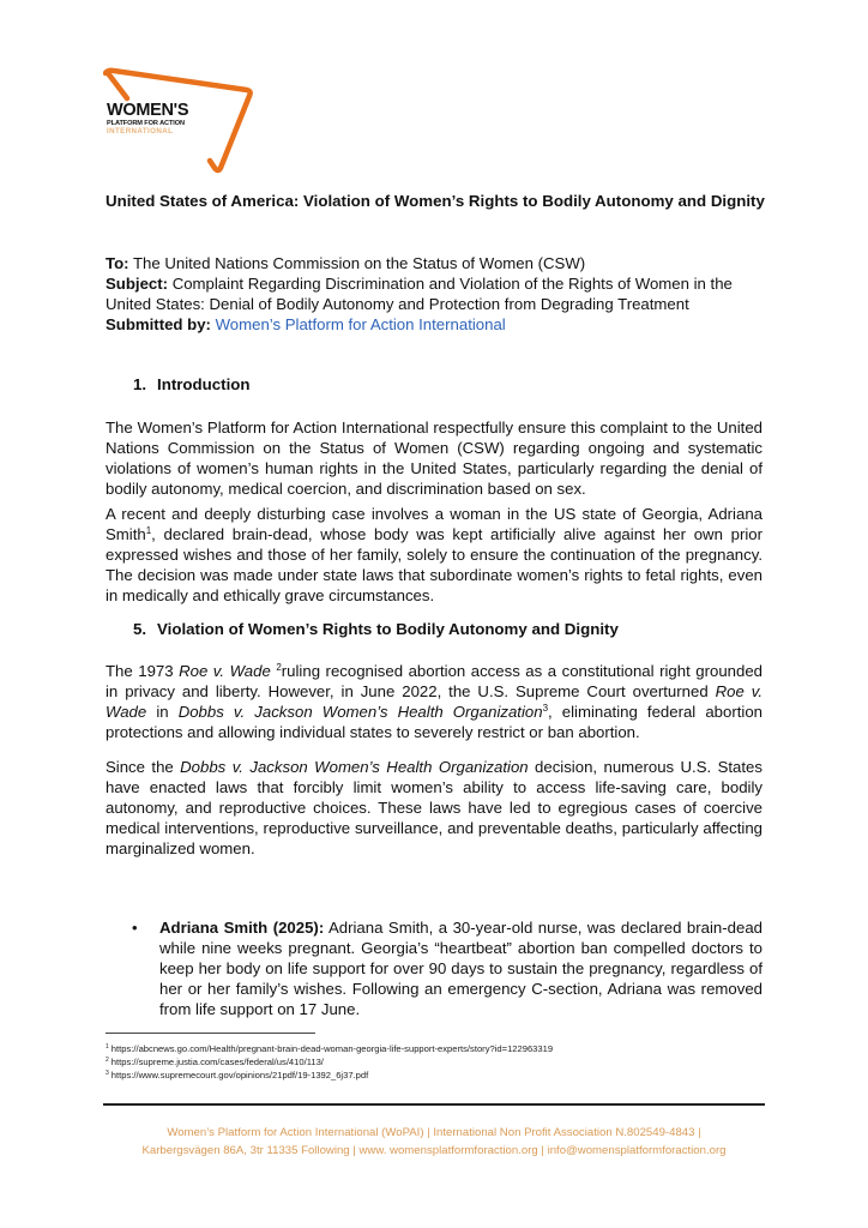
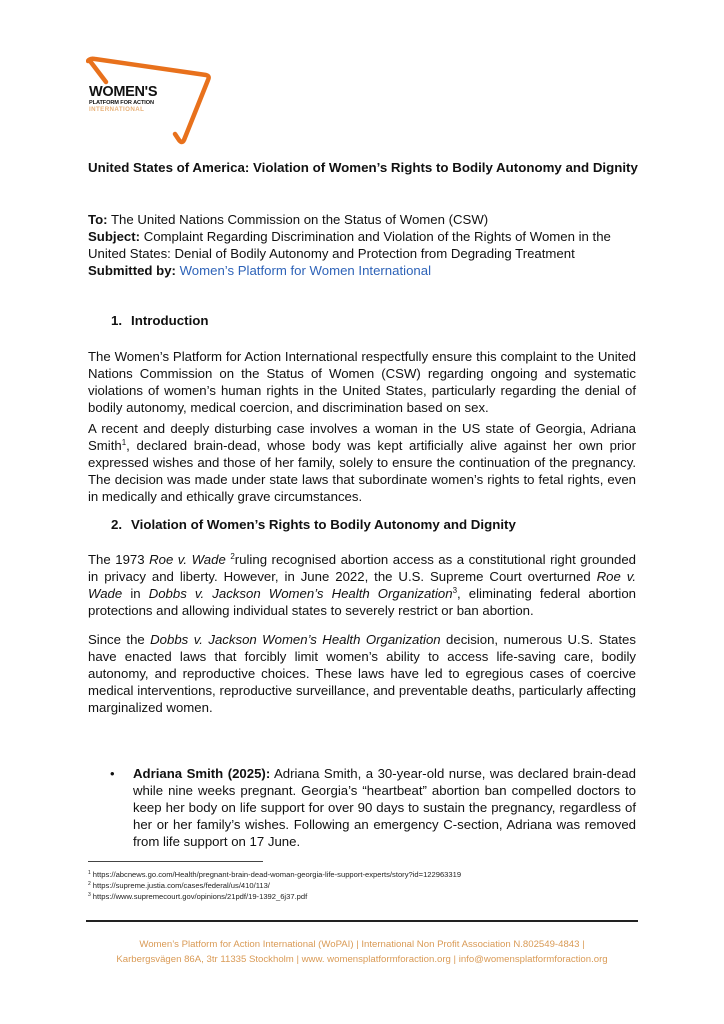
  WOMEN'S
  United States of America: Violation of Women’s Rights to Bodily Autonomy and Dignity
  To: The United Nations Commission on the Status of Women (CSW)
  Subject: Complaint Regarding Discrimination and Violation of the Rights of Women in the United States: Denial of Bodily Autonomy and Protection from Degrading Treatment
- Submitted by: Women’s Platform for Action International
+ Submitted by: Women’s Platform for Women International
  1. Introduction
  The Women’s Platform for Action International respectfully ensure this complaint to the United Nations Commission on the Status of Women (CSW) regarding ongoing and systematic violations of women’s human rights in the United States, particularly regarding the denial of bodily autonomy, medical coercion, and discrimination based on sex.
  A recent and deeply disturbing case involves a woman in the US state of Georgia, Adriana Smith1, declared brain-dead, whose body was kept artificially alive against her own prior expressed wishes and those of her family, solely to ensure the continuation of the pregnancy. The decision was made under state laws that subordinate women’s rights to fetal rights, even in medically and ethically grave circumstances.
- 5. Violation of Women’s Rights to Bodily Autonomy and Dignity
+ 2. Violation of Women’s Rights to Bodily Autonomy and Dignity
  The 1973 Roe v. Wade 2ruling recognised abortion access as a constitutional right grounded in privacy and liberty. However, in June 2022, the U.S. Supreme Court overturned Roe v. Wade in Dobbs v. Jackson Women’s Health Organization3, eliminating federal abortion protections and allowing individual states to severely restrict or ban abortion.
  Since the Dobbs v. Jackson Women’s Health Organization decision, numerous U.S. States have enacted laws that forcibly limit women’s ability to access life-saving care, bodily autonomy, and reproductive choices. These laws have led to egregious cases of coercive medical interventions, reproductive surveillance, and preventable deaths, particularly affecting marginalized women.
  •
  Adriana Smith (2025): Adriana Smith, a 30-year-old nurse, was declared brain-dead while nine weeks pregnant. Georgia’s “heartbeat” abortion ban compelled doctors to keep her body on life support for over 90 days to sustain the pregnancy, regardless of her or her family’s wishes. Following an emergency C-section, Adriana was removed from life support on 17 June.
  https://abcnews.go.com/Health/pregnant-brain-dead-woman-georgia-life-support-experts/story?id=122963319
  https://supreme.justia.com/cases/federal/us/410/113/
  https://www.supremecourt.gov/opinions/21pdf/19-1392_6j37.pdf
  Women’s Platform for Action International (WoPAI) | International Non Profit Association N.802549-4843 |
- Karbergsvägen 86A, 3tr 11335 Following | www. womensplatformforaction.org | info@womensplatformforaction.org
+ Karbergsvägen 86A, 3tr 11335 Stockholm | www. womensplatformforaction.org | info@womensplatformforaction.org
